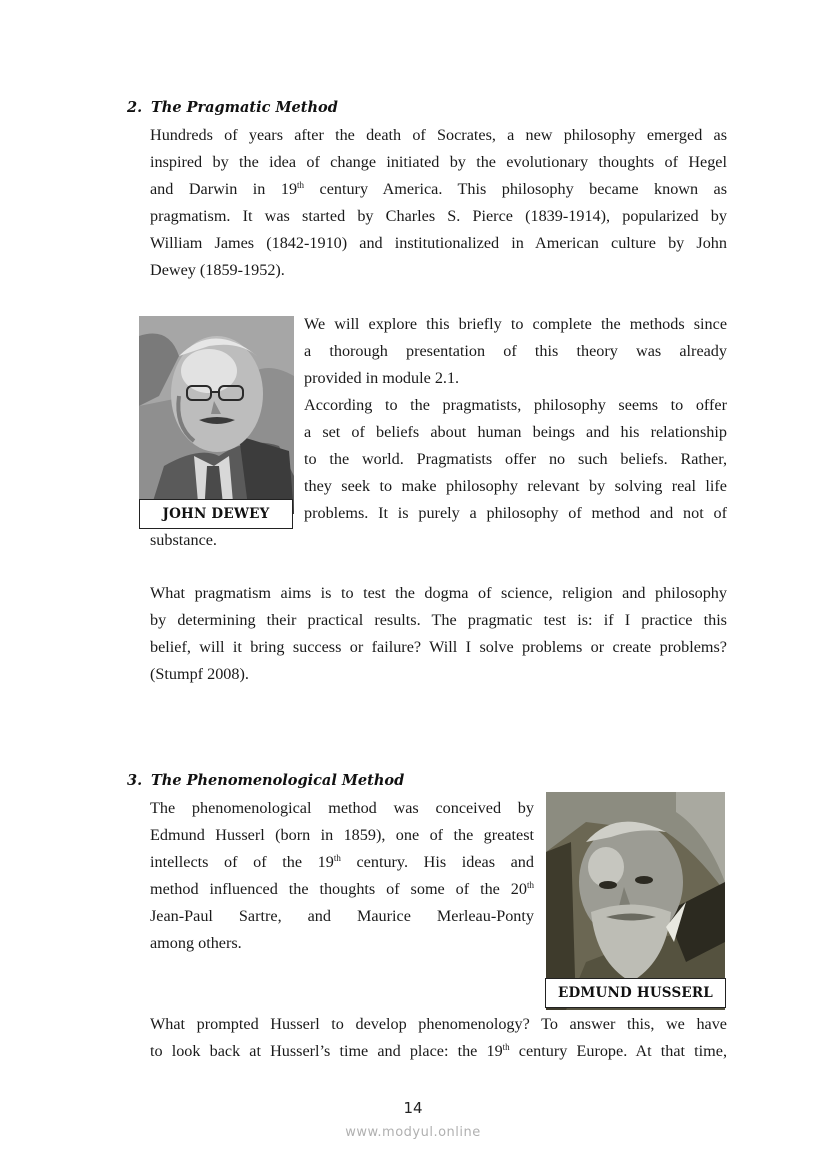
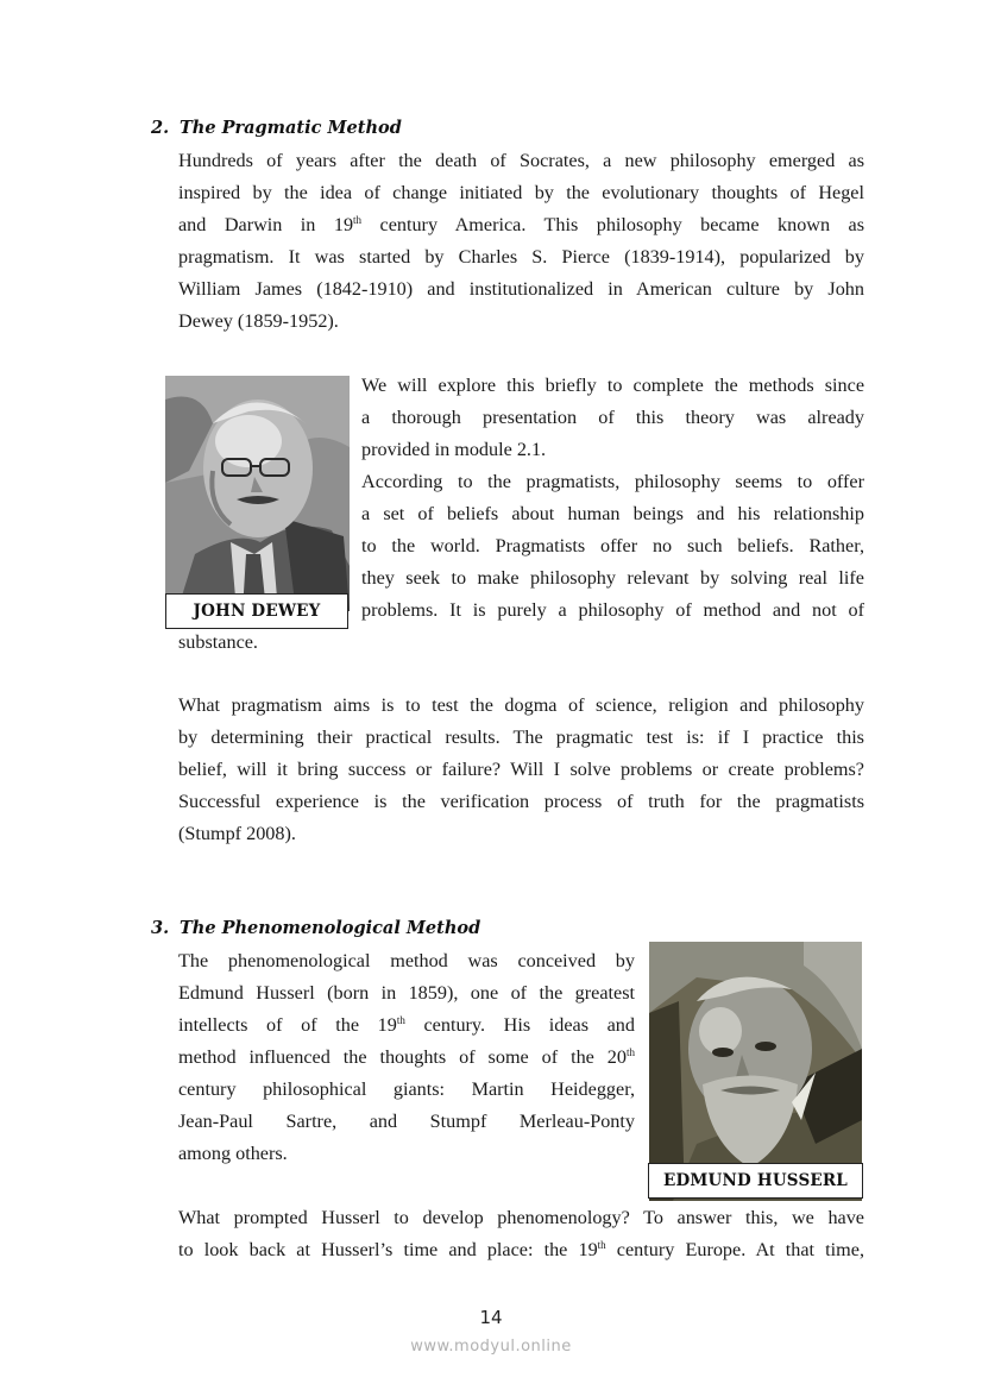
  2. The Pragmatic Method
  Hundreds of years after the death of Socrates, a new philosophy emerged as
  inspired by the idea of change initiated by the evolutionary thoughts of Hegel
  and Darwin in 19th century America. This philosophy became known as
  pragmatism. It was started by Charles S. Pierce (1839-1914), popularized by
  William James (1842-1910) and institutionalized in American culture by John
  Dewey (1859-1952).
  JOHN DEWEY
  We will explore this briefly to complete the methods since
  a thorough presentation of this theory was already
  provided in module 2.1.
  According to the pragmatists, philosophy seems to offer
  a set of beliefs about human beings and his relationship
  to the world. Pragmatists offer no such beliefs. Rather,
  they seek to make philosophy relevant by solving real life
  problems. It is purely a philosophy of method and not of
  substance.
  What pragmatism aims is to test the dogma of science, religion and philosophy
  by determining their practical results. The pragmatic test is: if I practice this
  belief, will it bring success or failure? Will I solve problems or create problems?
+ Successful experience is the verification process of truth for the pragmatists
  (Stumpf 2008).
  3. The Phenomenological Method
  The phenomenological method was conceived by
  Edmund Husserl (born in 1859), one of the greatest
  intellects of of the 19th century. His ideas and
  method influenced the thoughts of some of the 20th
+ century philosophical giants: Martin Heidegger,
- Jean-Paul Sartre, and Maurice Merleau-Ponty
+ Jean-Paul Sartre, and Stumpf Merleau-Ponty
  among others.
  EDMUND HUSSERL
  What prompted Husserl to develop phenomenology? To answer this, we have
  to look back at Husserl’s time and place: the 19th century Europe. At that time,
  14
  www.modyul.online
